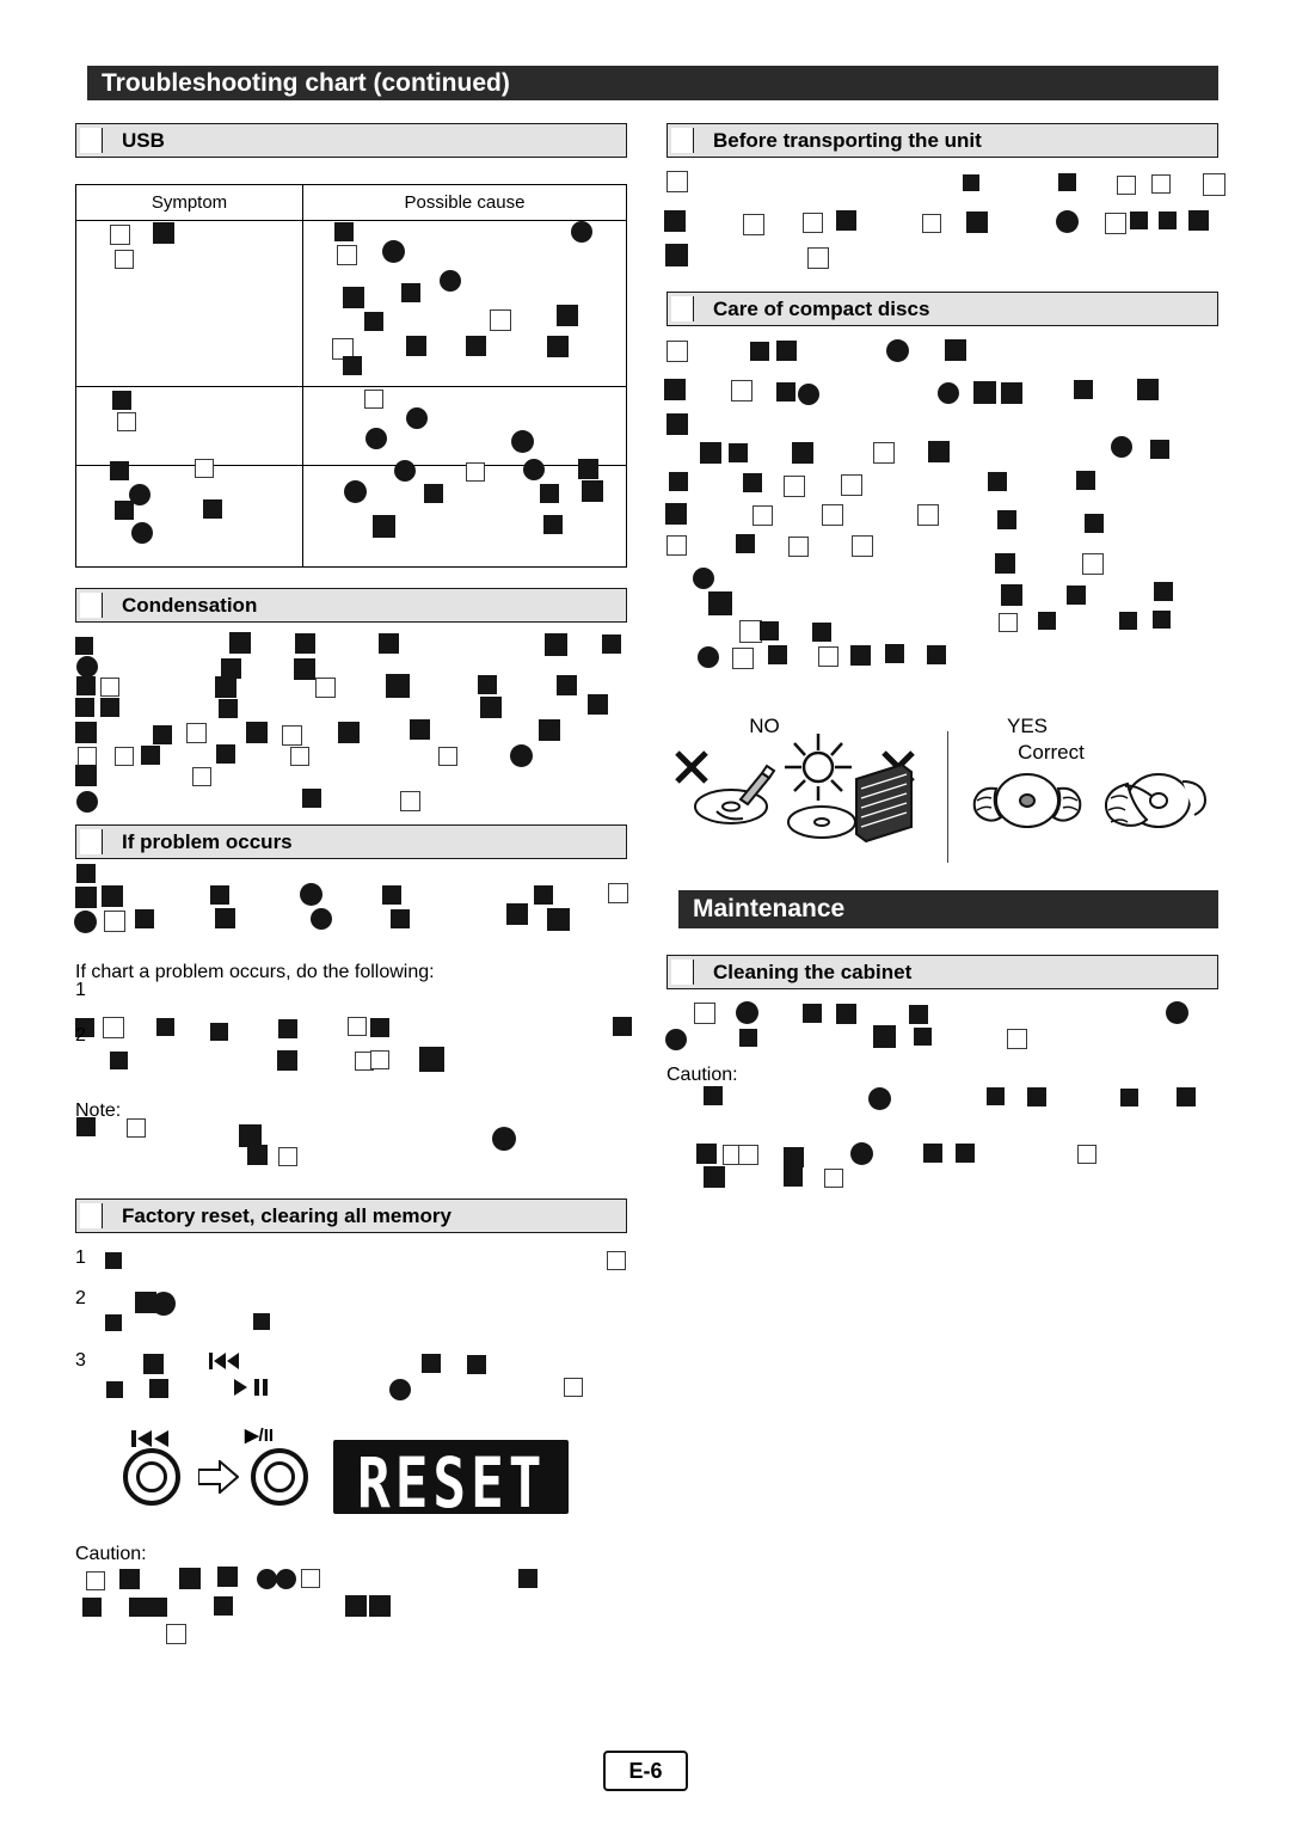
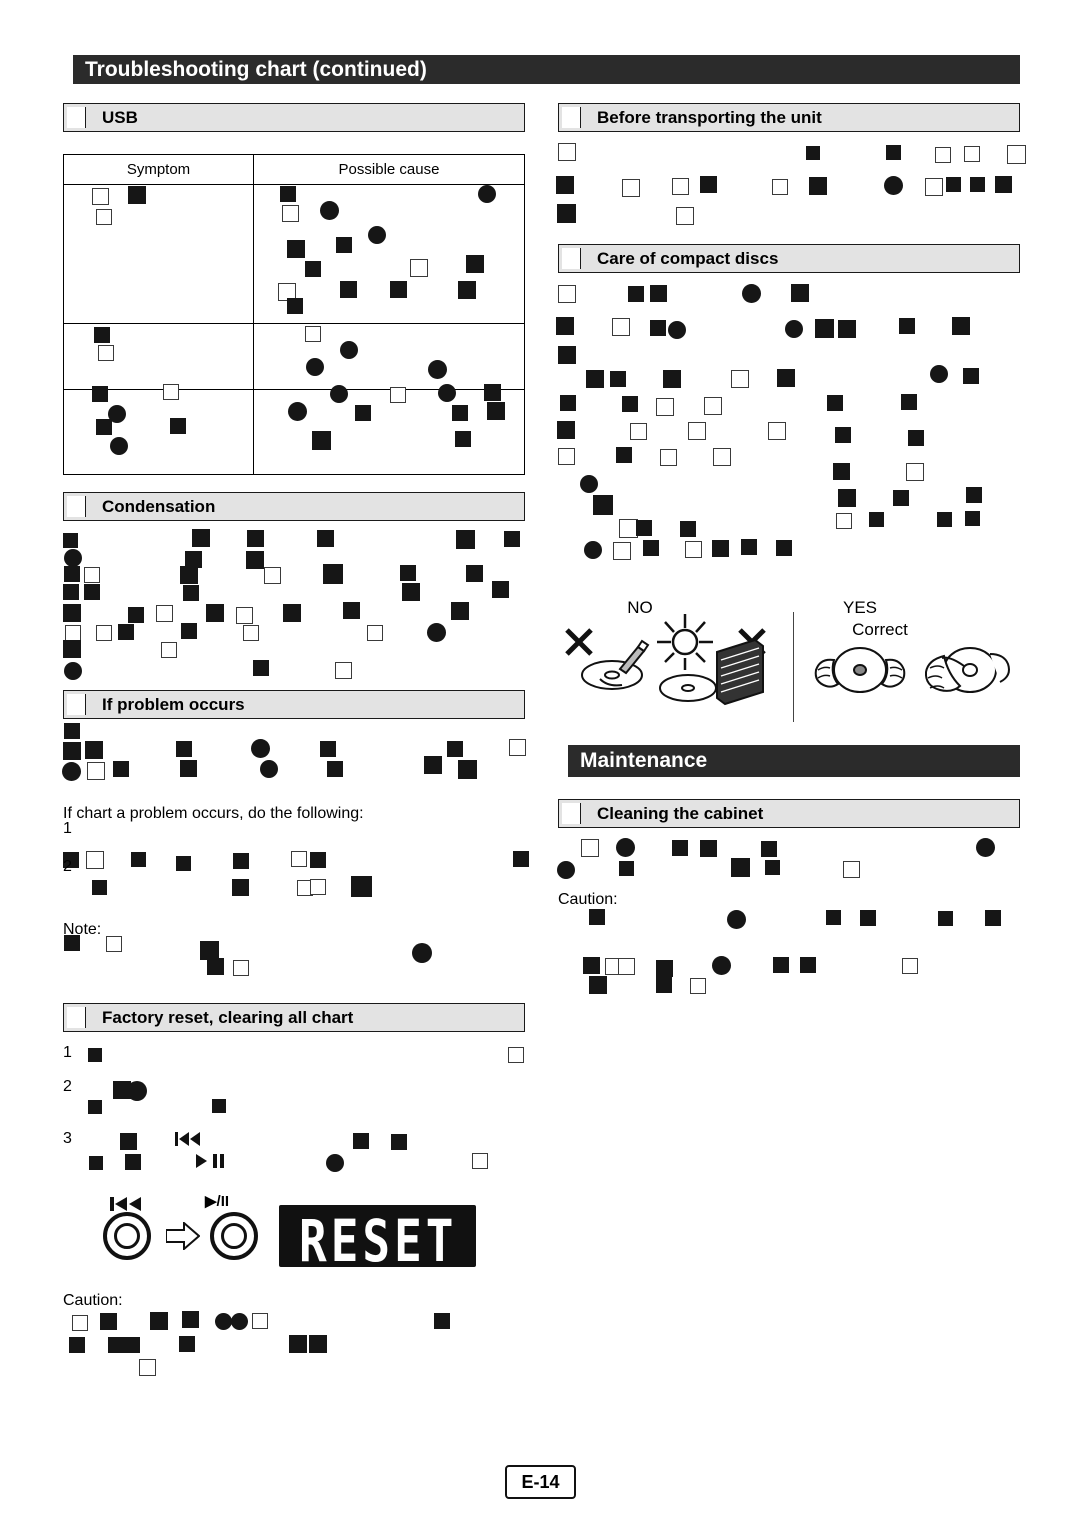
  Troubleshooting chart (continued)
  USB
  Symptom
  Possible cause
  Condensation
  If problem occurs
  If chart a problem occurs, do the following:
  1
  2
  Note:
- Factory reset, clearing all memory
+ Factory reset, clearing all chart
  1
  2
  3
  ▶/II
  RESET
  Caution:
  Before transporting the unit
  Care of compact discs
  NO
  YES
  Correct
  Maintenance
  Cleaning the cabinet
  Caution:
- E-6
+ E-14
